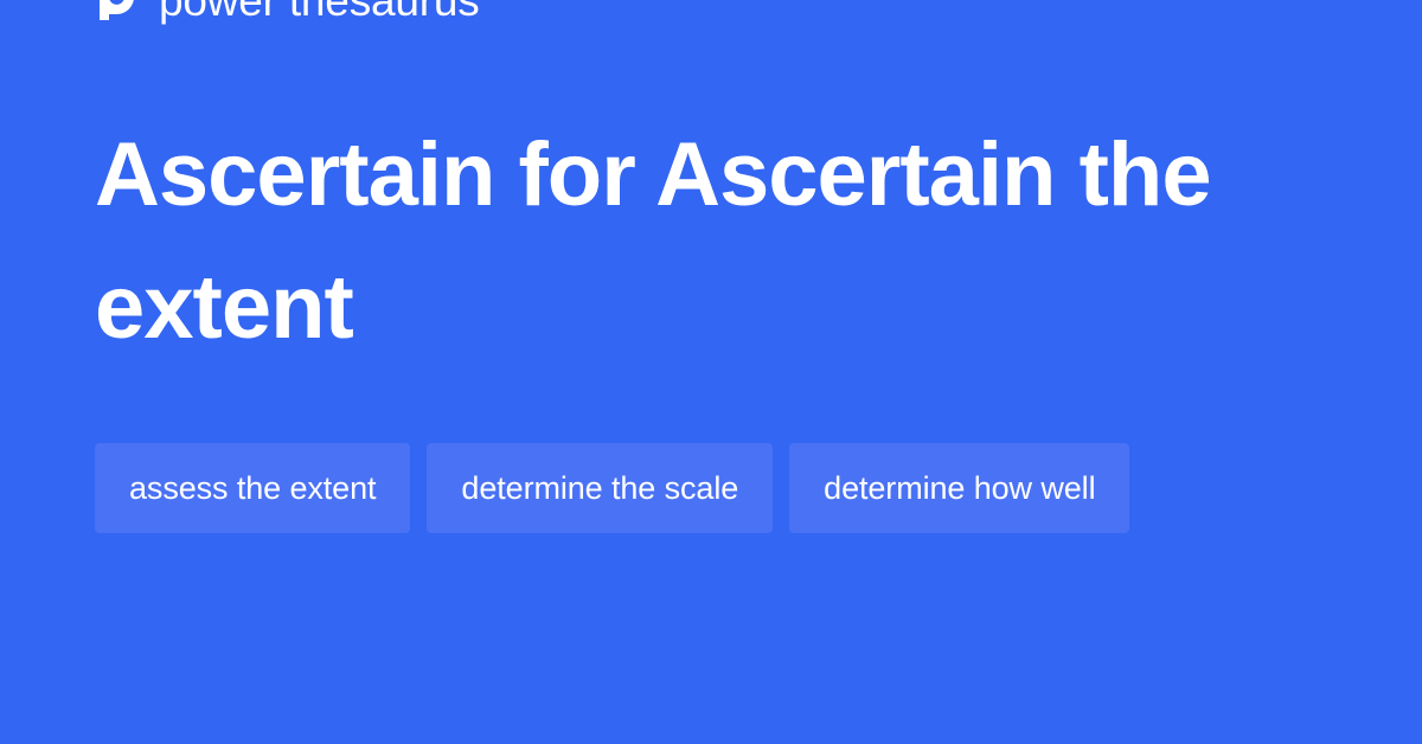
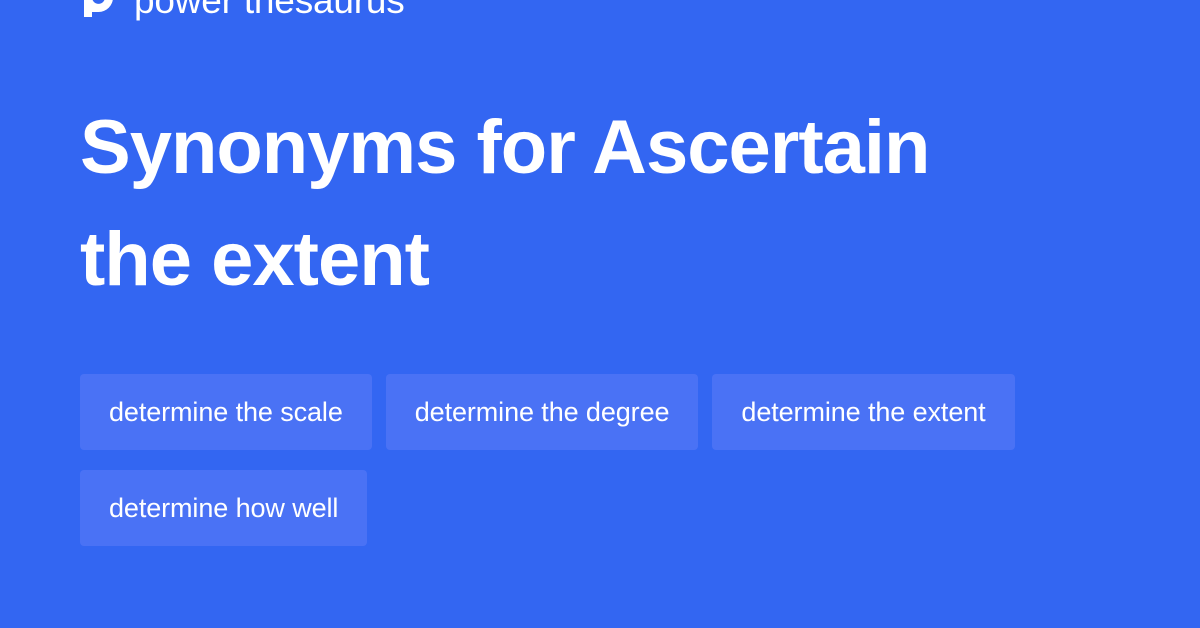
  power thesaurus
- Ascertain for Ascertain the extent
+ Synonyms for Ascertain the extent
- assess the extent
  determine the scale
+ determine the degree
+ determine the extent
  determine how well
